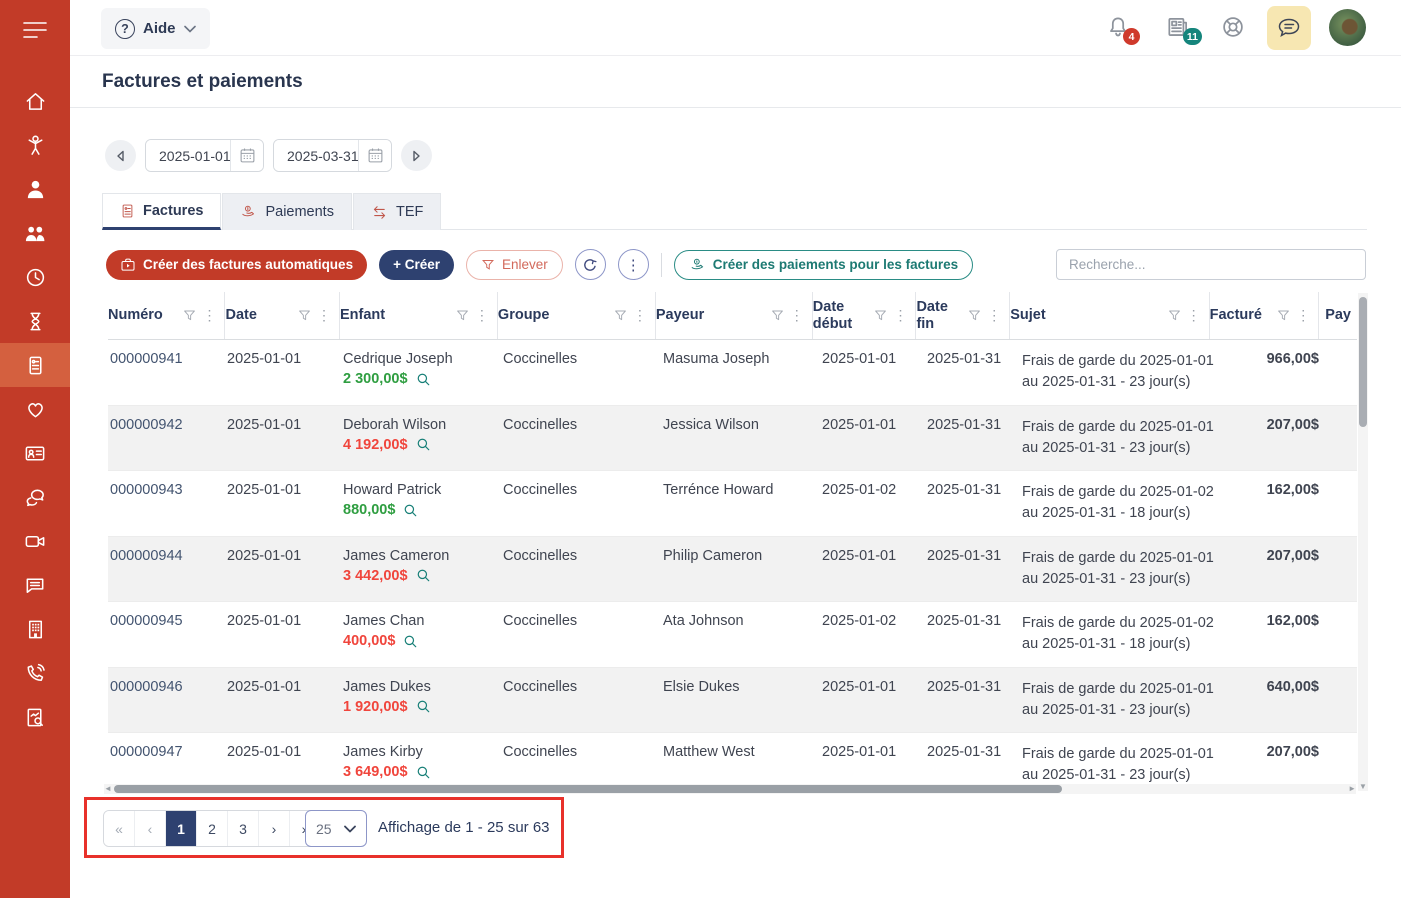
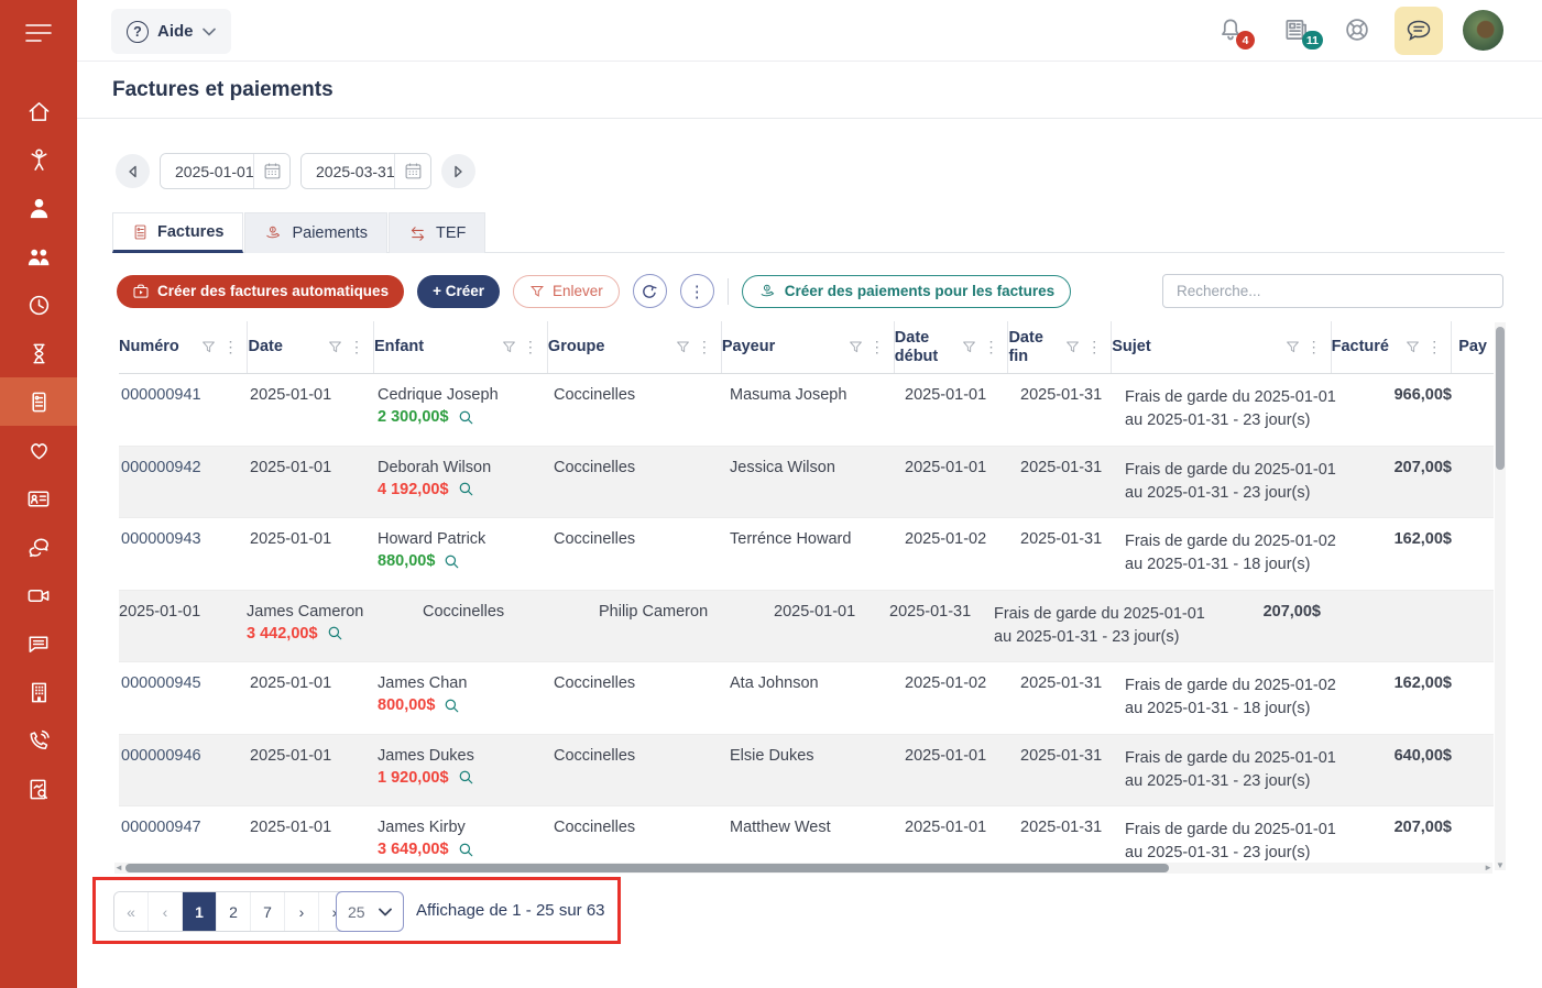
  ?
  Aide
  4
  11
  Factures et paiements
  2025-01-01
  2025-03-31
  Factures
  Paiements
  TEF
  Créer des factures automatiques
  + Créer
  Enlever
  ⋮
  Créer des paiements pour les factures
  Recherche...
  Numéro
  ⋮
  Date
  ⋮
  Enfant
  ⋮
  Groupe
  ⋮
  Payeur
  ⋮
  Date début
  ⋮
  Date fin
  ⋮
  Sujet
  ⋮
  Facturé
  ⋮
  Pay
  000000941
  2025-01-01
  Cedrique Joseph
  2 300,00$
  Coccinelles
  Masuma Joseph
  2025-01-01
  2025-01-31
  Frais de garde du 2025-01-01 au 2025-01-31 - 23 jour(s)
  966,00$
  000000942
  2025-01-01
  Deborah Wilson
  4 192,00$
  Coccinelles
  Jessica Wilson
  2025-01-01
  2025-01-31
  Frais de garde du 2025-01-01 au 2025-01-31 - 23 jour(s)
  207,00$
  000000943
  2025-01-01
  Howard Patrick
  880,00$
  Coccinelles
  Terrénce Howard
  2025-01-02
  2025-01-31
  Frais de garde du 2025-01-02 au 2025-01-31 - 18 jour(s)
  162,00$
- 000000944
  2025-01-01
  James Cameron
  3 442,00$
  Coccinelles
  Philip Cameron
  2025-01-01
  2025-01-31
  Frais de garde du 2025-01-01 au 2025-01-31 - 23 jour(s)
  207,00$
  000000945
  2025-01-01
  James Chan
- 400,00$
+ 800,00$
  Coccinelles
  Ata Johnson
  2025-01-02
  2025-01-31
  Frais de garde du 2025-01-02 au 2025-01-31 - 18 jour(s)
  162,00$
  000000946
  2025-01-01
  James Dukes
  1 920,00$
  Coccinelles
  Elsie Dukes
  2025-01-01
  2025-01-31
  Frais de garde du 2025-01-01 au 2025-01-31 - 23 jour(s)
  640,00$
  000000947
  2025-01-01
  James Kirby
  3 649,00$
  Coccinelles
  Matthew West
  2025-01-01
  2025-01-31
  Frais de garde du 2025-01-01 au 2025-01-31 - 23 jour(s)
  207,00$
  ▼
  ◄
  ►
  «
  ‹
  1
  2
- 3
+ 7
  ›
  25
  Affichage de 1 - 25 sur 63
